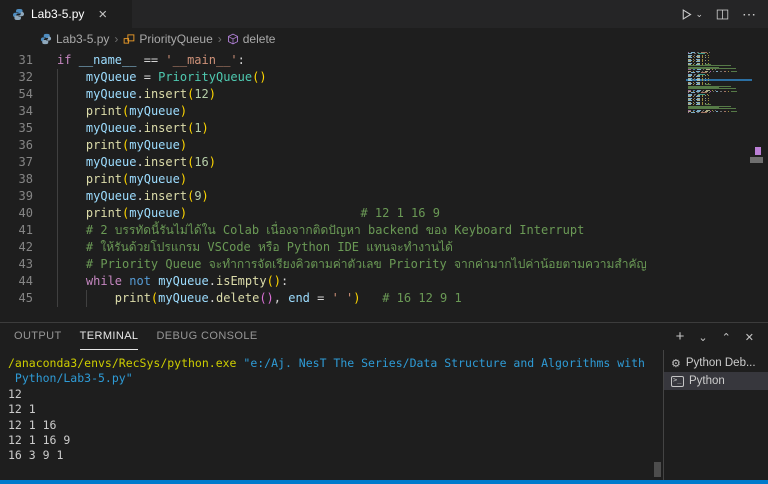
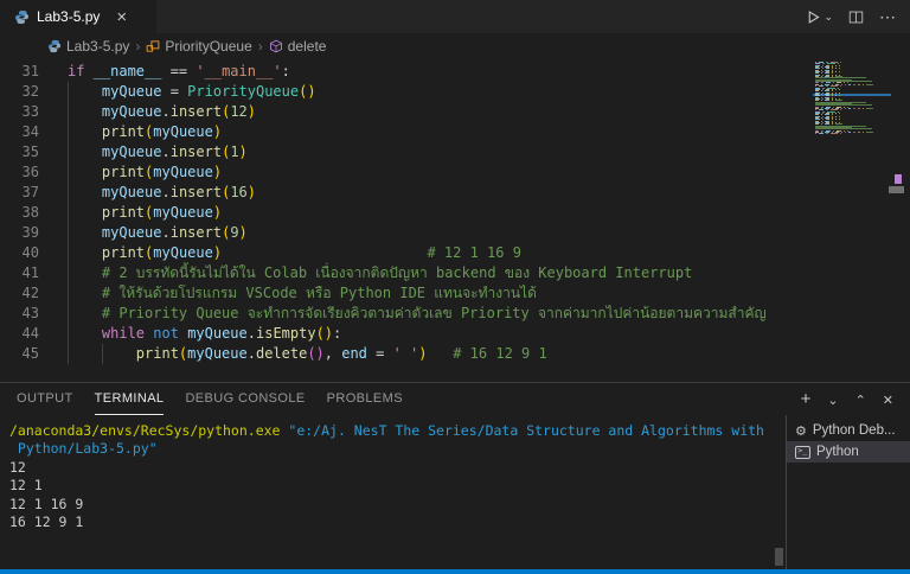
  Lab3-5.py
  Lab3-5.py
  PriorityQueue
  delete
  31
  if __name__ == '__main__':
  32
  myQueue = PriorityQueue()
- 54
+ 33
  myQueue.insert(12)
  34
  print(myQueue)
  35
  myQueue.insert(1)
  36
  print(myQueue)
  37
  myQueue.insert(16)
  38
  print(myQueue)
  39
  myQueue.insert(9)
  40
  print(myQueue) # 12 1 16 9
  41
  # 2 บรรทัดนี้รันไม่ได้ใน Colab เนื่องจากติดปัญหา backend ของ Keyboard Interrupt
  42
  # ให้รันด้วยโปรแกรม VSCode หรือ Python IDE แทนจะทำงานได้
  43
  # Priority Queue จะทำการจัดเรียงคิวตามค่าตัวเลข Priority จากค่ามากไปค่าน้อยตามความสำคัญ
  44
  while not myQueue.isEmpty():
  45
  print(myQueue.delete(), end = ' ') # 16 12 9 1
  OUTPUT
  TERMINAL
  DEBUG CONSOLE
+ PROBLEMS
  /anaconda3/envs/RecSys/python.exe "e:/Aj. NesT The Series/Data Structure and Algorithms with
  Python/Lab3-5.py"
  12
  12 1
- 12 1 16
  12 1 16 9
- 16 3 9 1
+ 16 12 9 1
  Python Deb...
  Python
